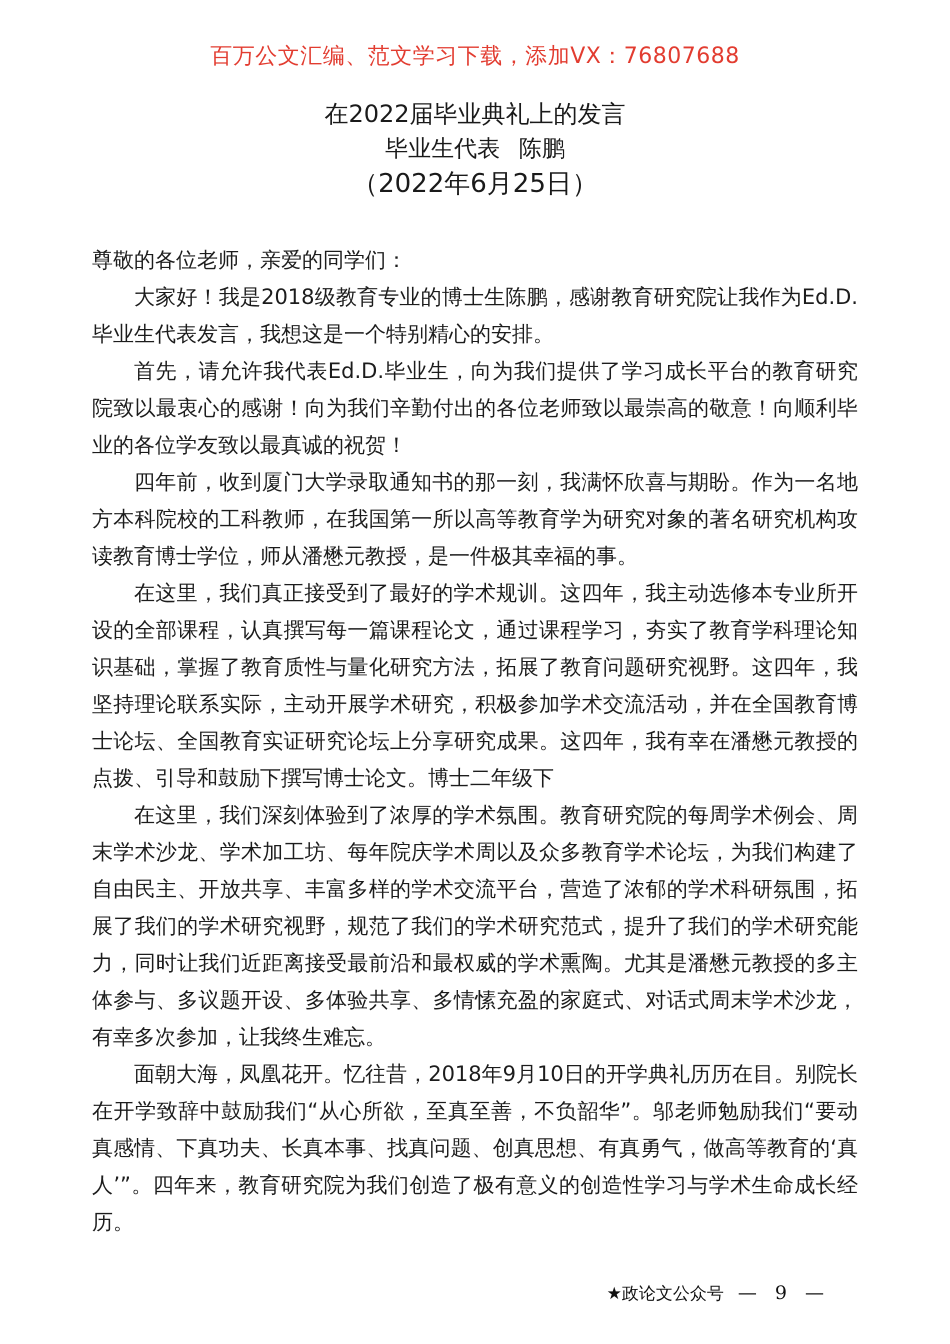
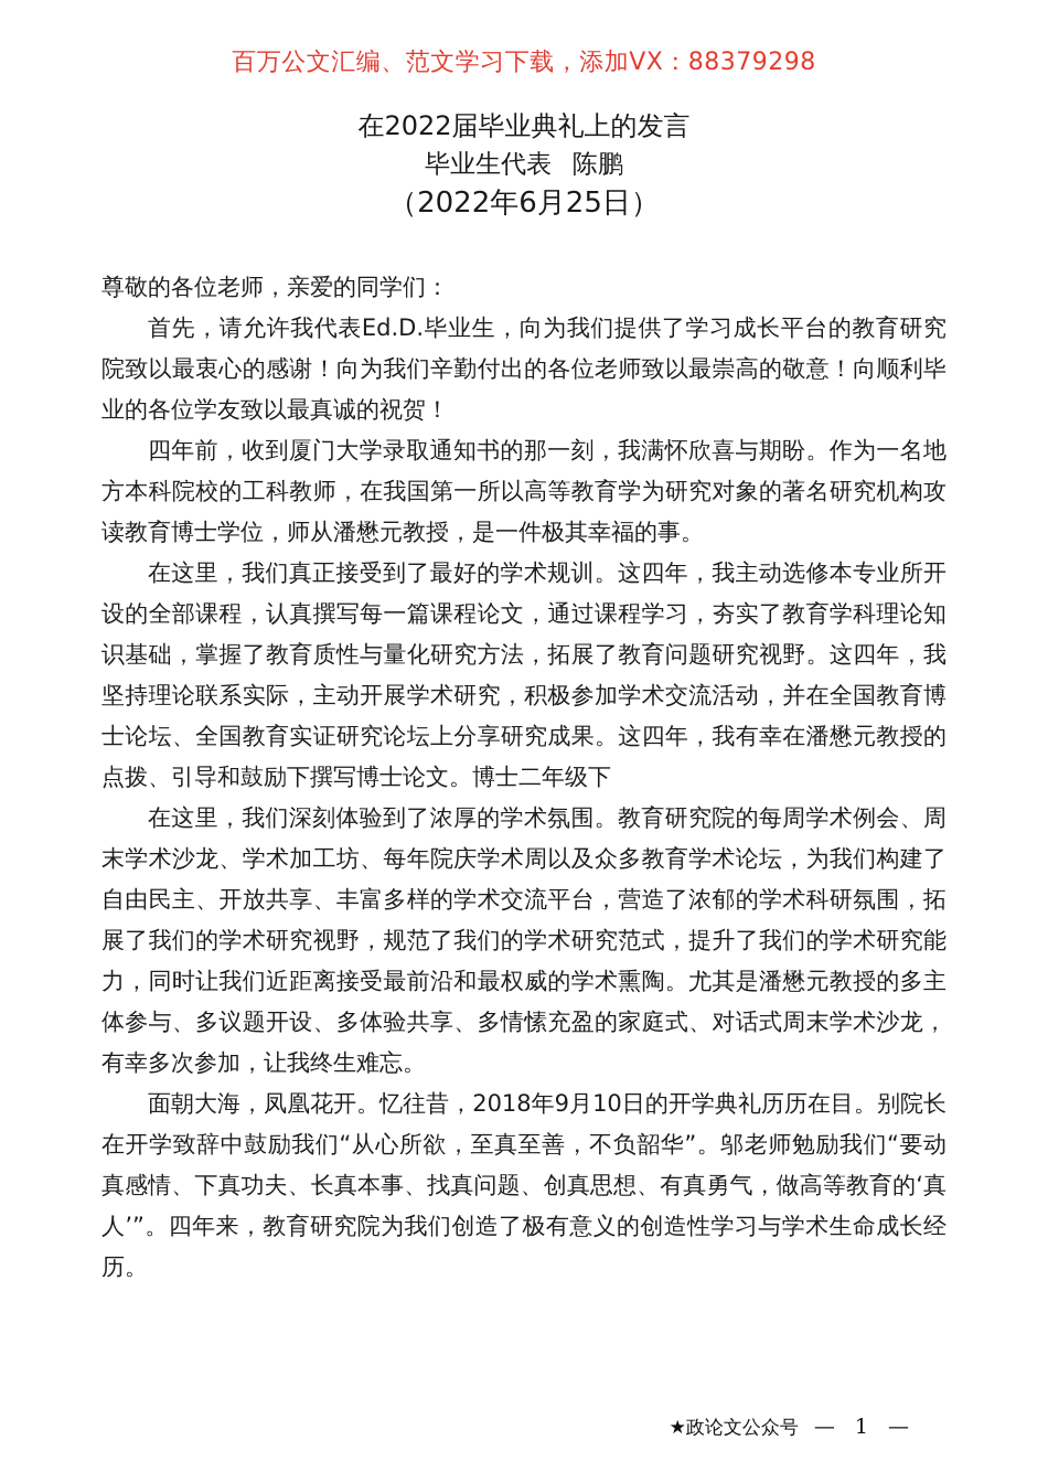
- 百万公文汇编、范文学习下载，添加VX：76807688
+ 百万公文汇编、范文学习下载，添加VX：88379298
  在2022届毕业典礼上的发言
  毕业生代表 陈鹏
  （2022年6月25日）
  尊敬的各位老师，亲爱的同学们：
- 大家好！我是2018级教育专业的博士生陈鹏，感谢教育研究院让我作为Ed.D.毕业生代表发言，我想这是一个特别精心的安排。
  首先，请允许我代表Ed.D.毕业生，向为我们提供了学习成长平台的教育研究院致以最衷心的感谢！向为我们辛勤付出的各位老师致以最崇高的敬意！向顺利毕业的各位学友致以最真诚的祝贺！
  四年前，收到厦门大学录取通知书的那一刻，我满怀欣喜与期盼。作为一名地方本科院校的工科教师，在我国第一所以高等教育学为研究对象的著名研究机构攻读教育博士学位，师从潘懋元教授，是一件极其幸福的事。
  在这里，我们真正接受到了最好的学术规训。这四年，我主动选修本专业所开设的全部课程，认真撰写每一篇课程论文，通过课程学习，夯实了教育学科理论知识基础，掌握了教育质性与量化研究方法，拓展了教育问题研究视野。这四年，我坚持理论联系实际，主动开展学术研究，积极参加学术交流活动，并在全国教育博士论坛、全国教育实证研究论坛上分享研究成果。这四年，我有幸在潘懋元教授的点拨、引导和鼓励下撰写博士论文。博士二年级下
  在这里，我们深刻体验到了浓厚的学术氛围。教育研究院的每周学术例会、周末学术沙龙、学术加工坊、每年院庆学术周以及众多教育学术论坛，为我们构建了自由民主、开放共享、丰富多样的学术交流平台，营造了浓郁的学术科研氛围，拓展了我们的学术研究视野，规范了我们的学术研究范式，提升了我们的学术研究能力，同时让我们近距离接受最前沿和最权威的学术熏陶。尤其是潘懋元教授的多主体参与、多议题开设、多体验共享、多情愫充盈的家庭式、对话式周末学术沙龙，有幸多次参加，让我终生难忘。
  面朝大海，凤凰花开。忆往昔，2018年9月10日的开学典礼历历在目。别院长在开学致辞中鼓励我们“从心所欲，至真至善，不负韶华”。邬老师勉励我们“要动真感情、下真功夫、长真本事、找真问题、创真思想、有真勇气，做高等教育的‘真人’”。四年来，教育研究院为我们创造了极有意义的创造性学习与学术生命成长经历。
- ★政论文公众号 — 9 —
+ ★政论文公众号 — 1 —
